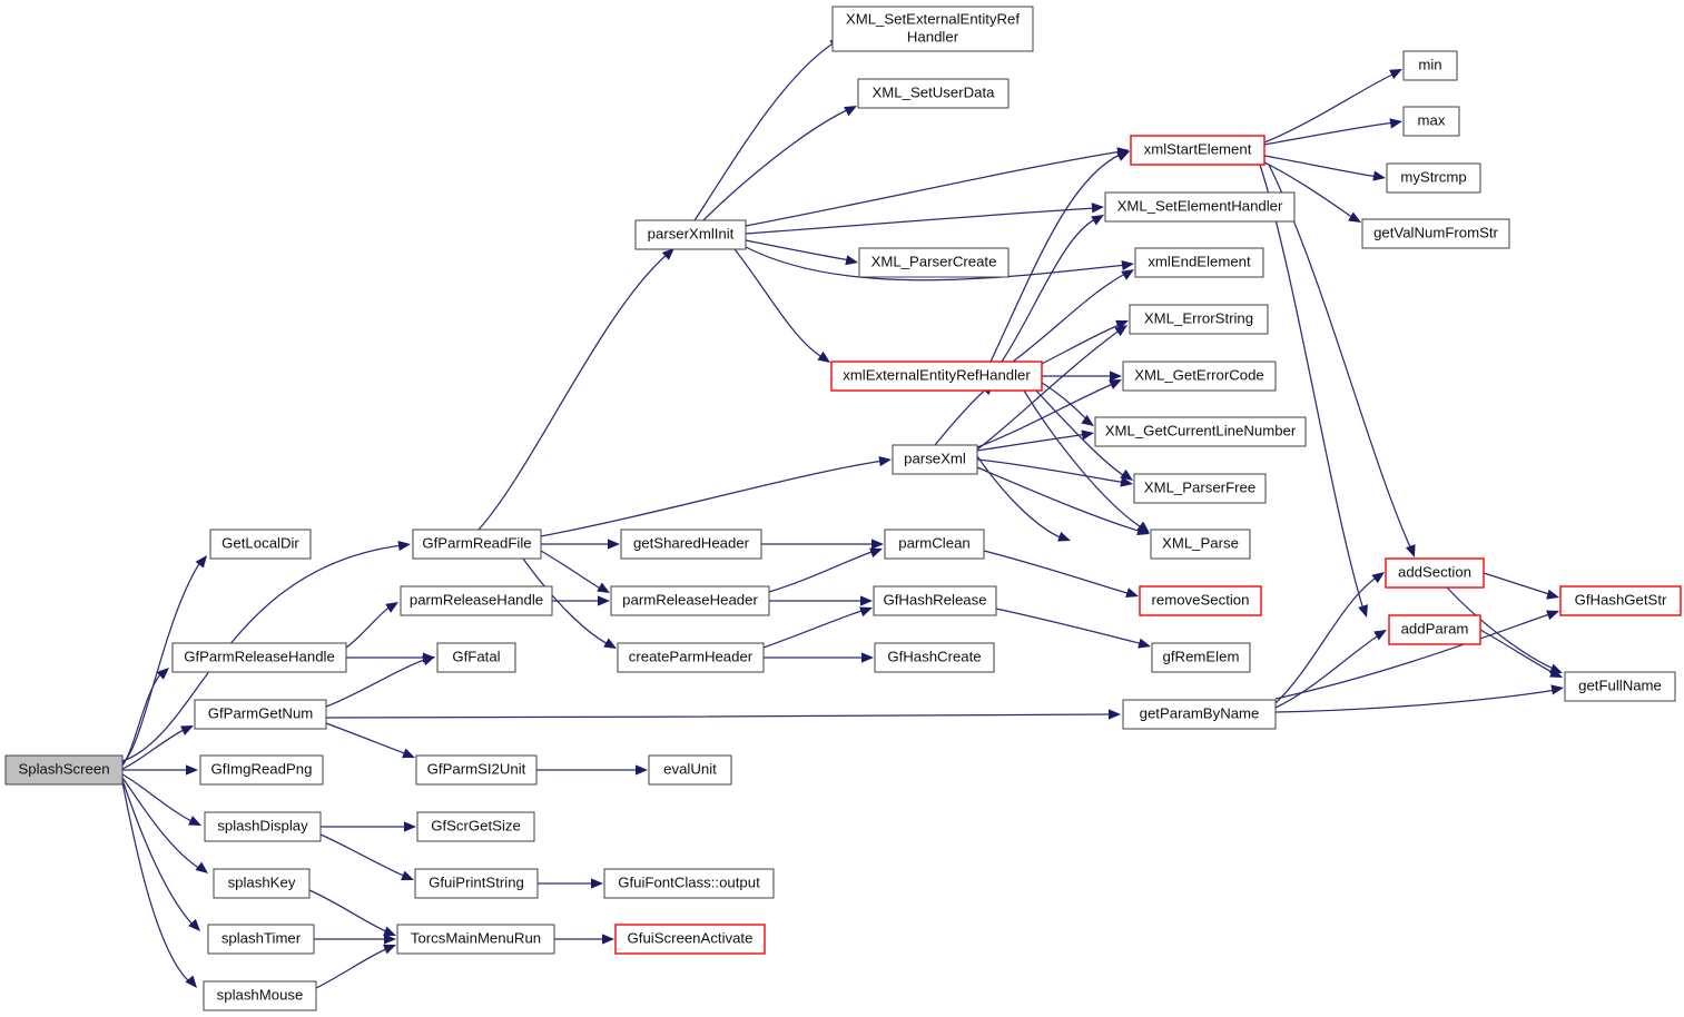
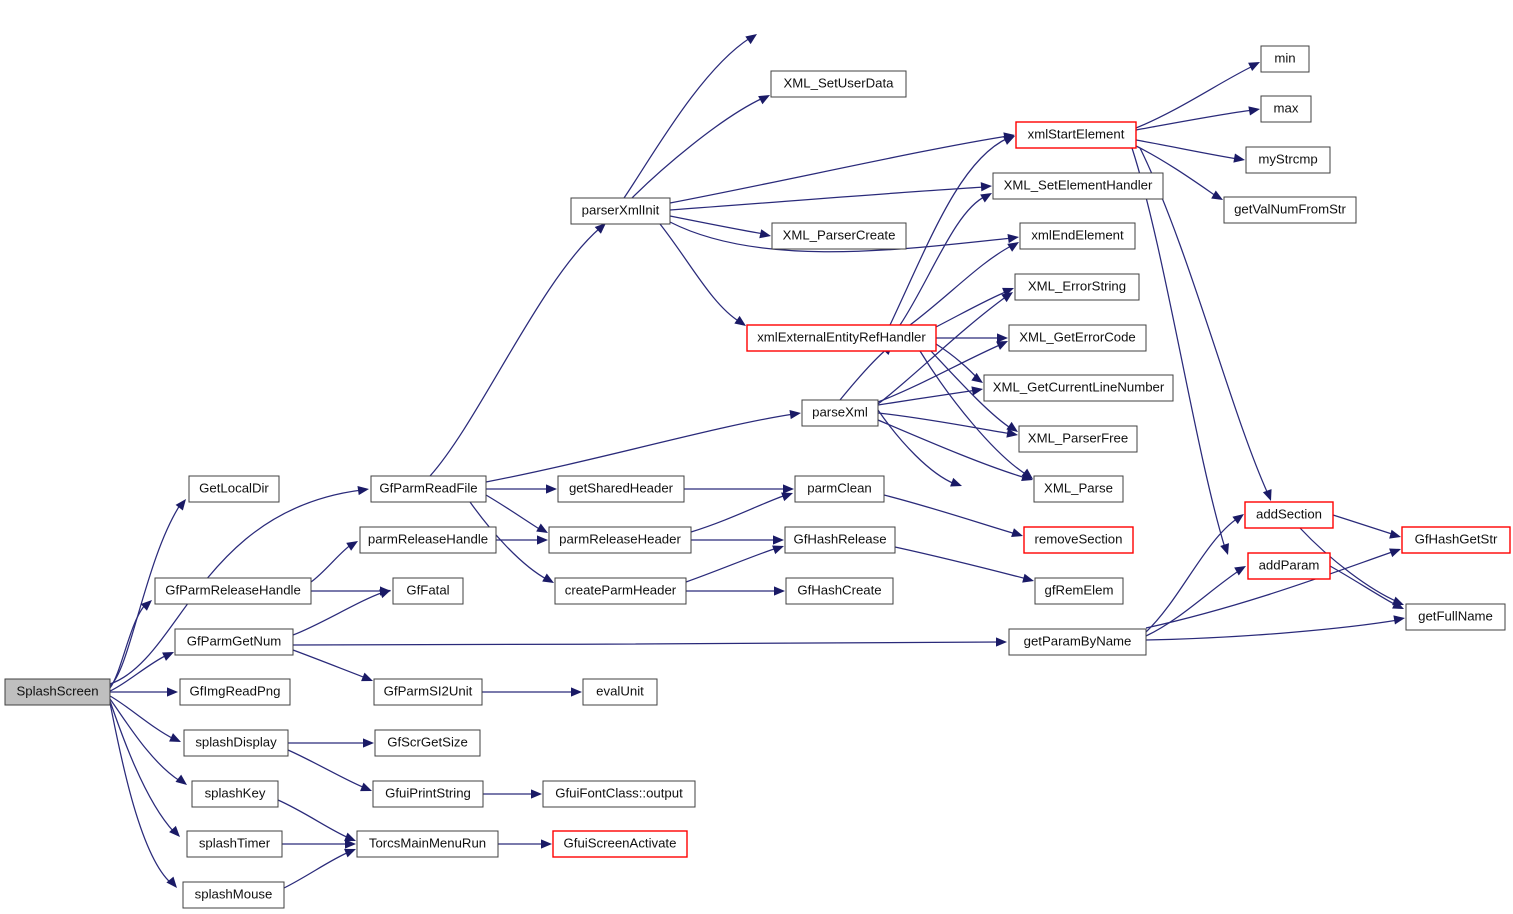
  SplashScreen
  GetLocalDir
  GfParmReadFile
  parmReleaseHandle
  GfParmReleaseHandle
  GfFatal
  GfParmGetNum
  GfImgReadPng
  GfParmSI2Unit
  evalUnit
  splashDisplay
  GfScrGetSize
  splashKey
  GfuiPrintString
  GfuiFontClass::output
  splashTimer
  TorcsMainMenuRun
  GfuiScreenActivate
  splashMouse
  parserXmlInit
- XML_SetExternalEntityRef
- Handler
  XML_SetUserData
  XML_ParserCreate
  xmlStartElement
  min
  max
  myStrcmp
  getValNumFromStr
  XML_SetElementHandler
  xmlEndElement
  XML_ErrorString
  XML_GetErrorCode
  XML_GetCurrentLineNumber
  XML_ParserFree
  XML_Parse
  xmlExternalEntityRefHandler
  parseXml
  getSharedHeader
  parmClean
  parmReleaseHeader
  GfHashRelease
  removeSection
  createParmHeader
  GfHashCreate
  gfRemElem
  getParamByName
  addSection
  addParam
  GfHashGetStr
  getFullName
